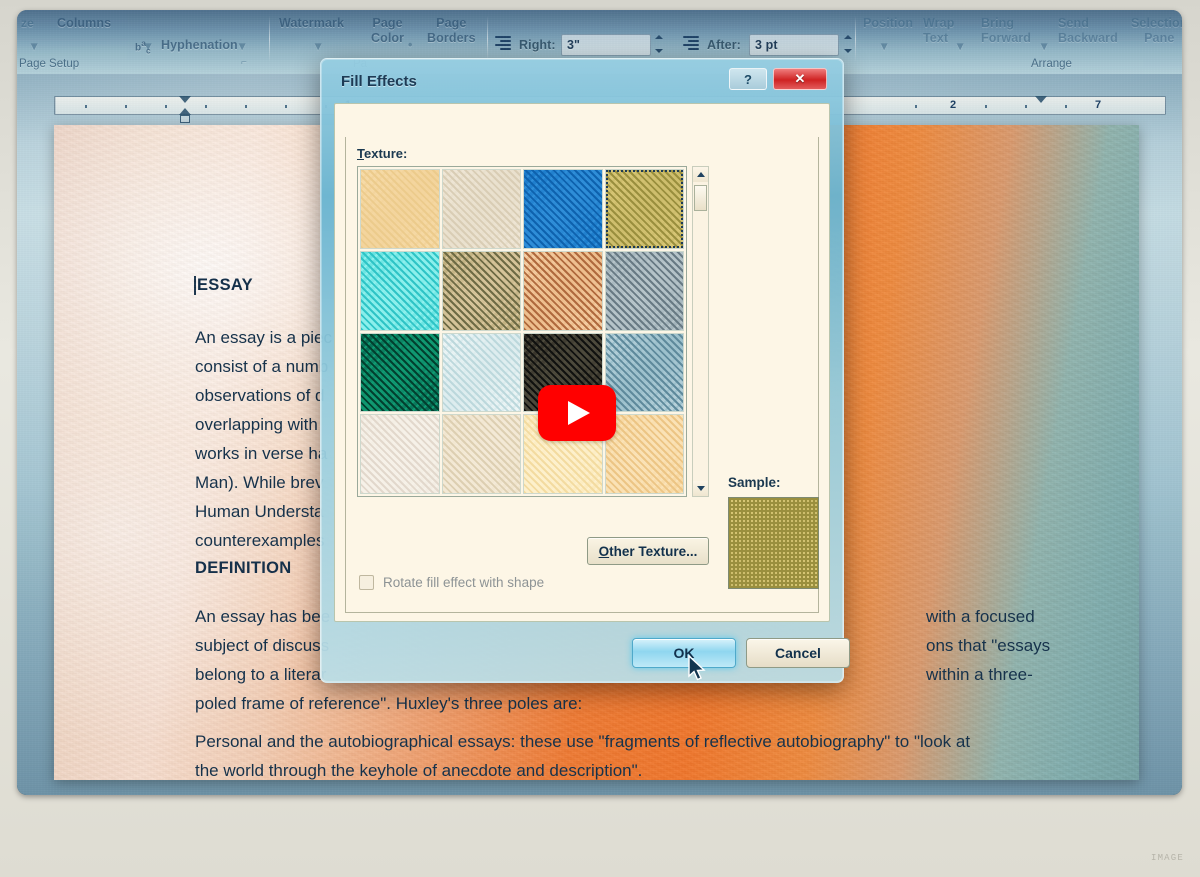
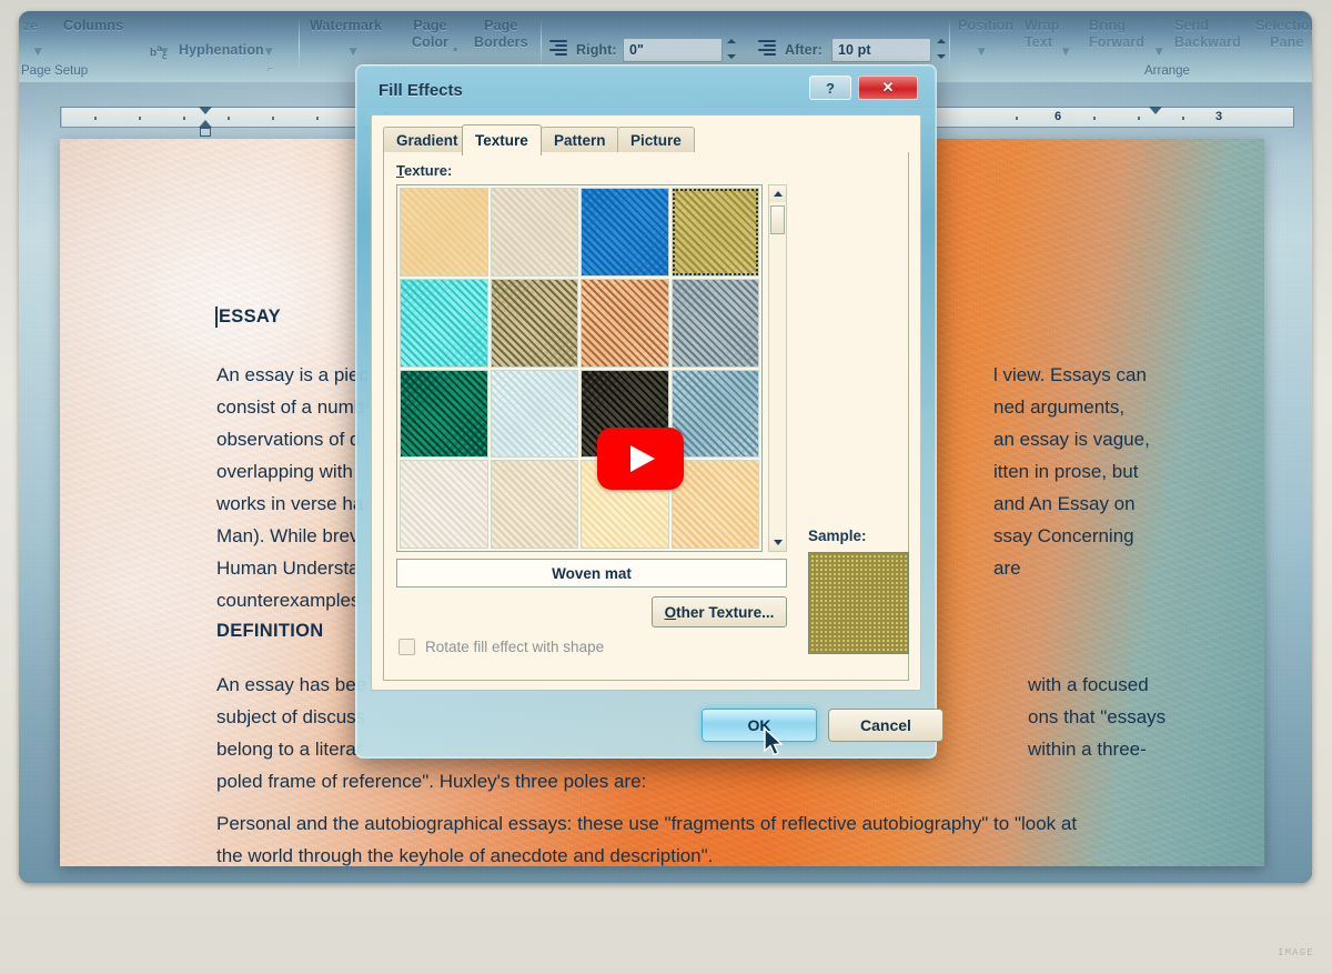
  ze
  Columns
  ▾
  ▾
  bac
  Hyphenation
  ▾
  Page Setup
  ⌐
  Watermark
  ▾
  Page
  Color
  •
  Page
  Borders
  Right:
- 3"
+ 0"
  After:
- 3 pt
+ 10 pt
  Position
  ▾
  Wrap
  Text
  ▾
  Bring
  Forward
  ▾
  Send
  Backward
  Selectio
  Pane
  Arrange
- 2
+ 6
- 7
+ 3
  ESSAY
  An essay is a pie
  consist of a num
  observations of
  overlapping with
  works in verse h
  Man). While bre
  Human Understa
  counterexample
+ l view. Essays can
+ ned arguments,
+ an essay is vague,
+ itten in prose, but
+ and An Essay on
+ ssay Concerning
+ are
  DEFINITION
  An essay has be
  subject of discus
  belong to a litera
  poled frame of reference". Huxley's three poles are:
  with a focused
  ons that "essays
  within a three-
  Personal and the autobiographical essays: these use "fragments of reflective autobiography" to "look at
  the world through the keyhole of anecdote and description".
  Fill Effects
  ?
  ✕
+ Gradient
+ Texture
+ Pattern
+ Picture
  Texture:
+ Woven mat
  O
  ther Texture...
  Rotate fill effect with shape
  Sample:
  OK
  Cancel
  IMAGE
